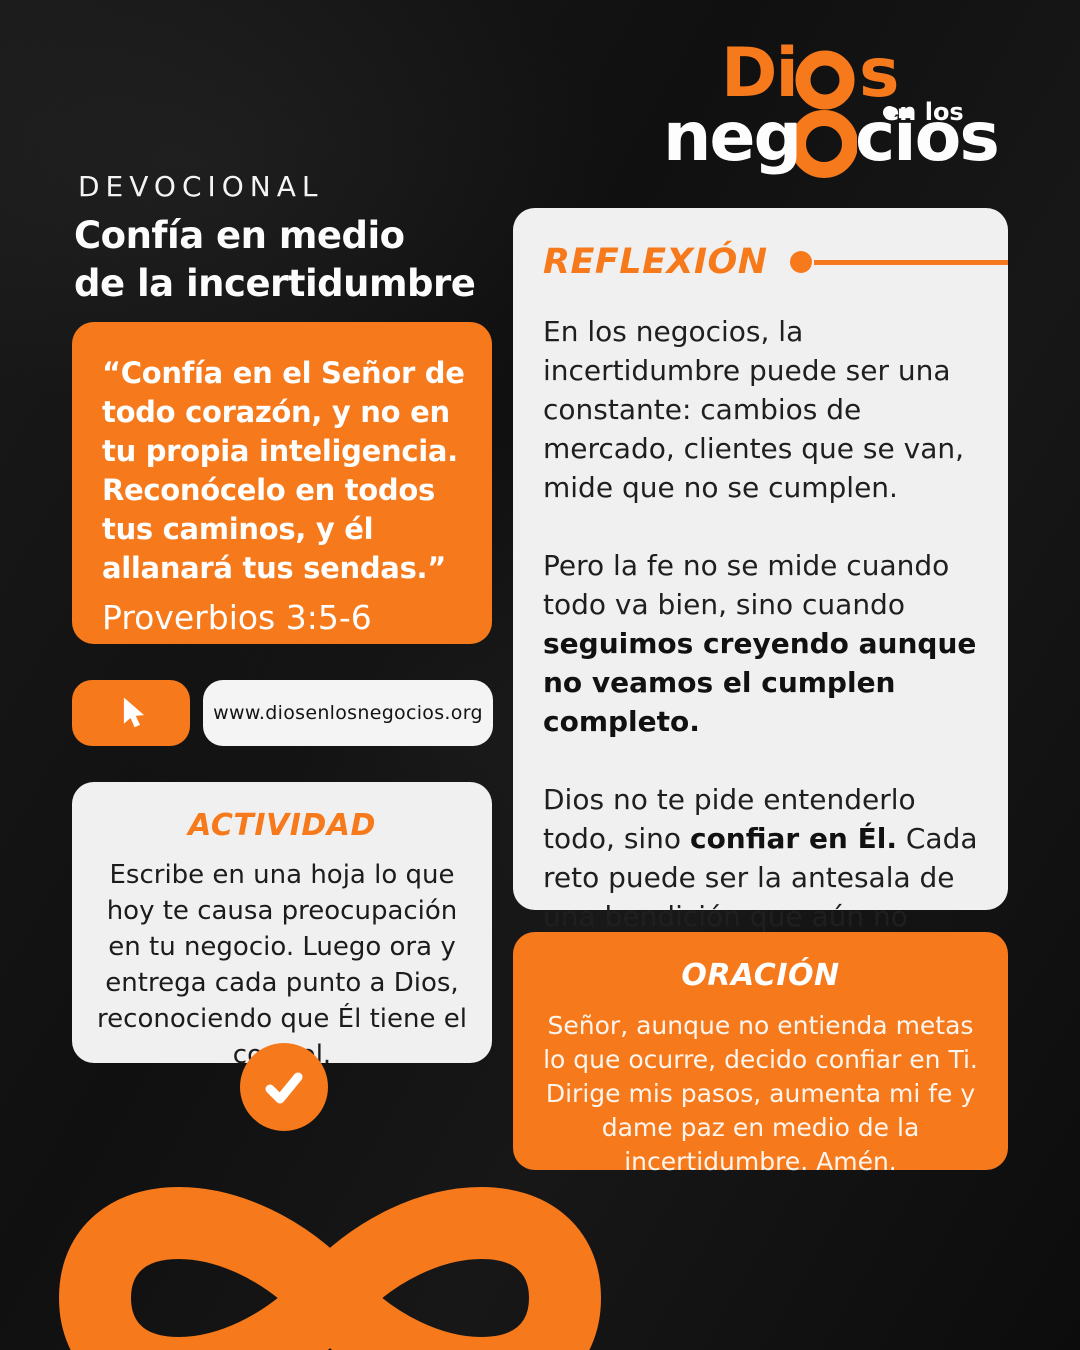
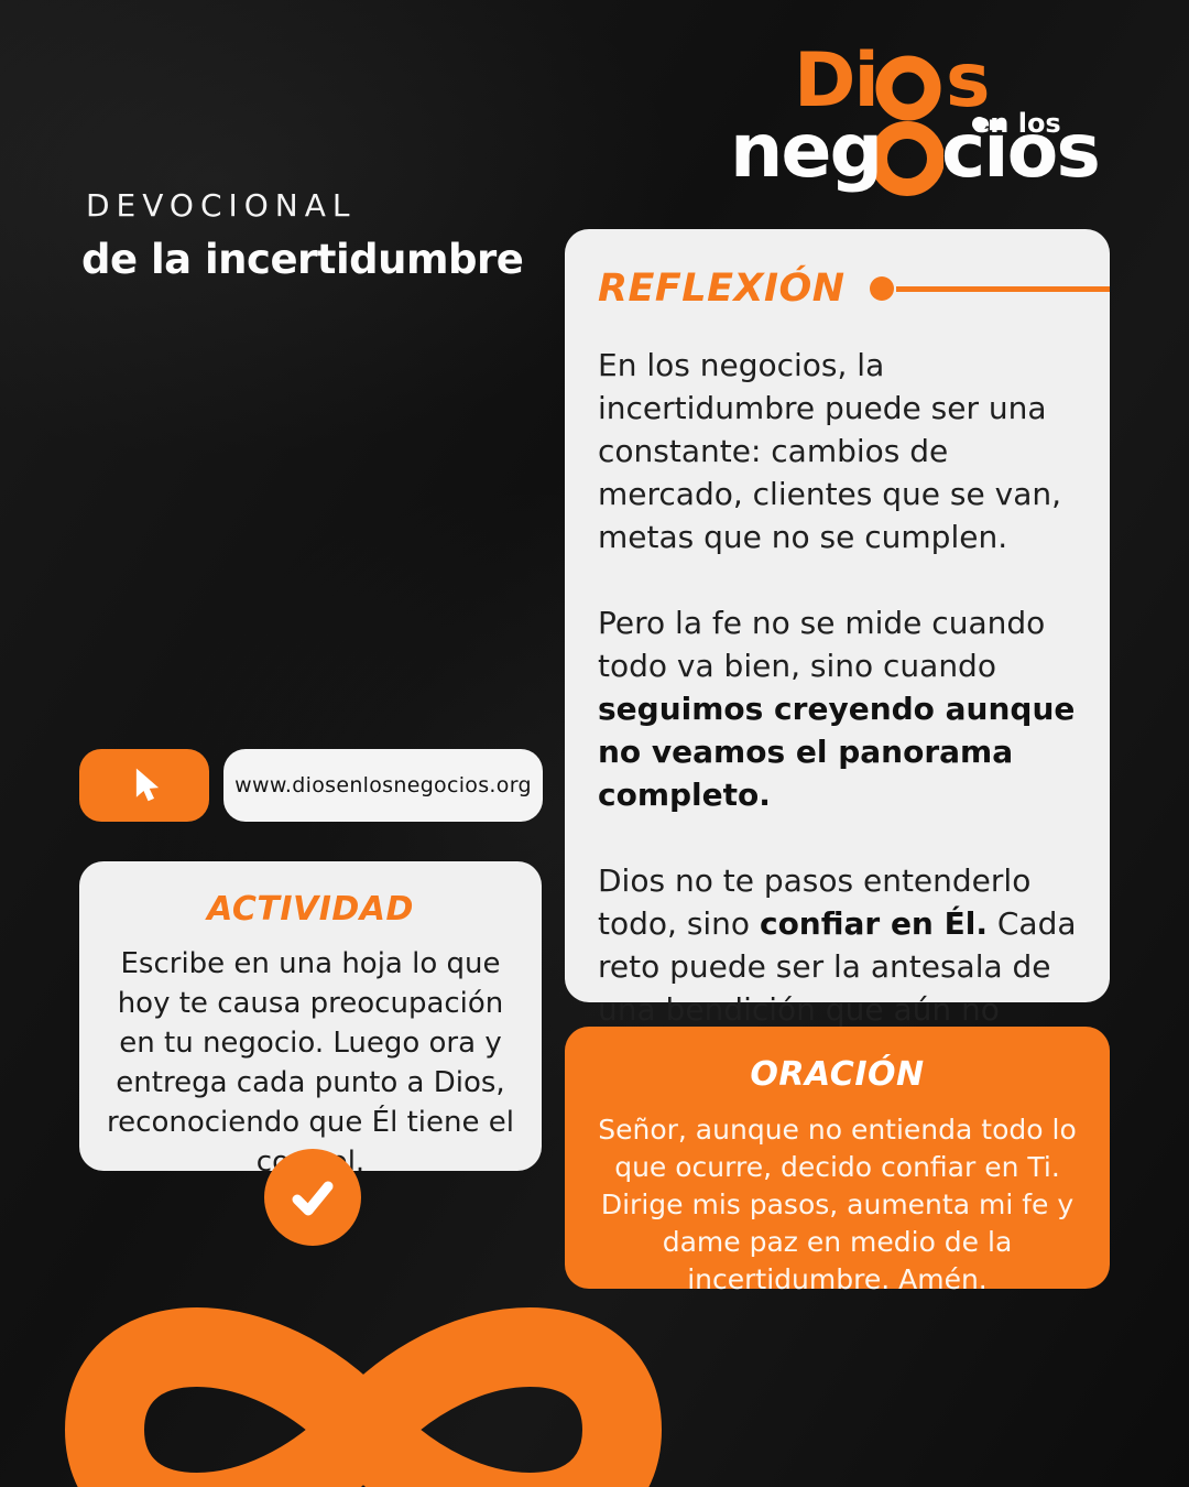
  Di
  s
  neg
  cios
  n los
  DEVOCIONAL
- Confía en medio
  de la incertidumbre
- “Confía en el Señor de todo corazón, y no en tu propia inteligencia. Reconócelo en todos tus caminos, y él allanará tus sendas.”
- Proverbios 3:5-6
  www.diosenlosnegocios.org
  ACTIVIDAD
  Escribe en una hoja lo que hoy te causa preocupación en tu negocio. Luego ora y entrega cada punto a Dios, reconociendo que Él tiene el cl.
  REFLEXIÓN
- En los negocios, la incertidumbre puede ser una constante: cambios de mercado, clientes que se van, mide que no se cumplen.
+ En los negocios, la incertidumbre puede ser una constante: cambios de mercado, clientes que se van, metas que no se cumplen.
- Pero la fe no se mide cuando todo va bien, sino cuando seguimos creyendo aunque no veamos el cumplen completo.
+ Pero la fe no se mide cuando todo va bien, sino cuando seguimos creyendo aunque no veamos el panorama completo.
- Dios no te pide entenderlo todo, sino confiar en Él. Cada reto puede ser la antesala de una bendición que aún no
+ Dios no te pasos entenderlo todo, sino confiar en Él. Cada reto puede ser la antesala de una bendición que aún no
  ORACIÓN
- Señor, aunque no entienda metas lo que ocurre, decido confiar en Ti. Dirige mis pasos, aumenta mi fe y dame paz en medio de la incertidumbre. Amén.
+ Señor, aunque no entienda todo lo que ocurre, decido confiar en Ti. Dirige mis pasos, aumenta mi fe y dame paz en medio de la incertidumbre. Amén.
